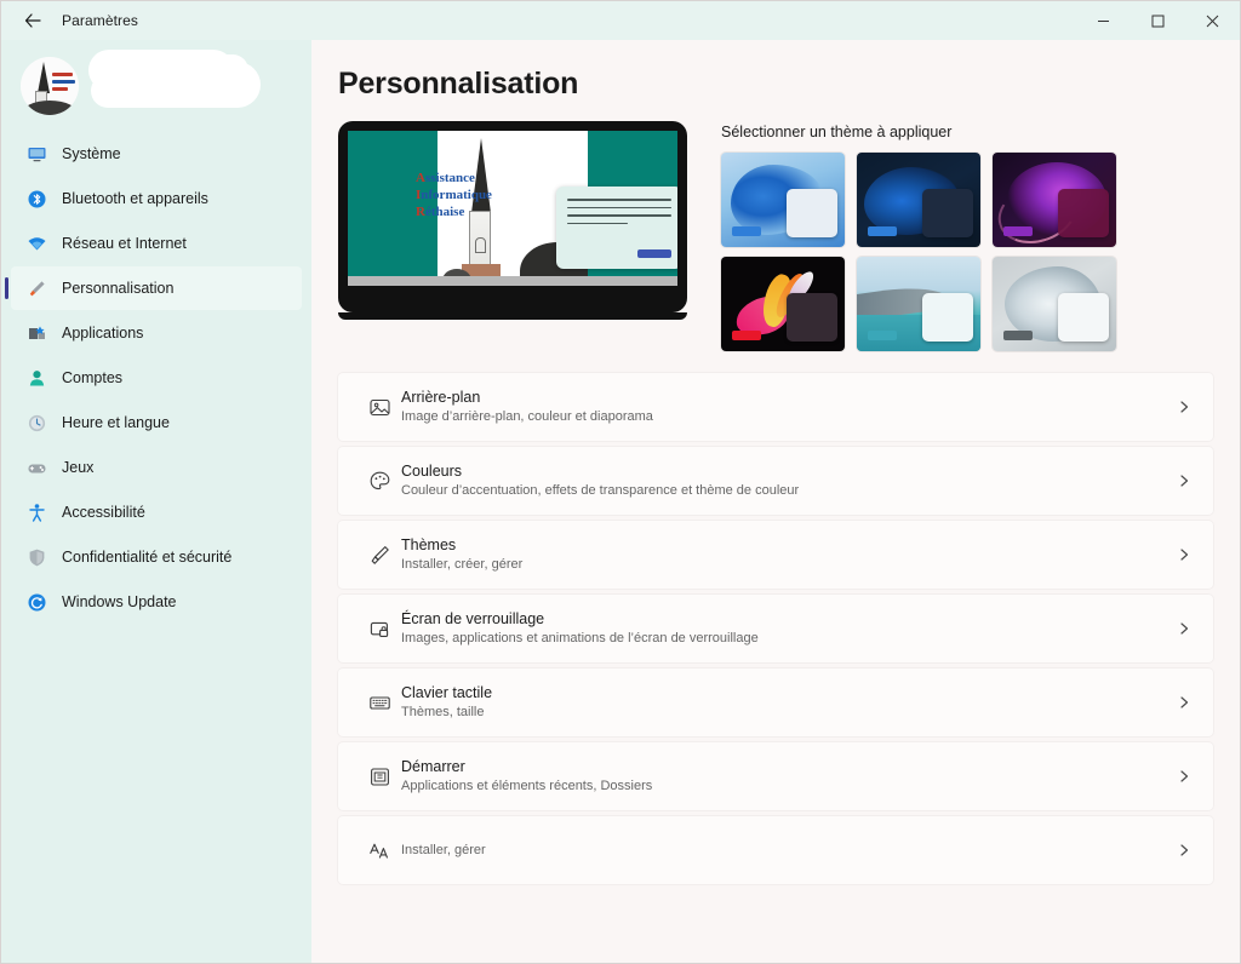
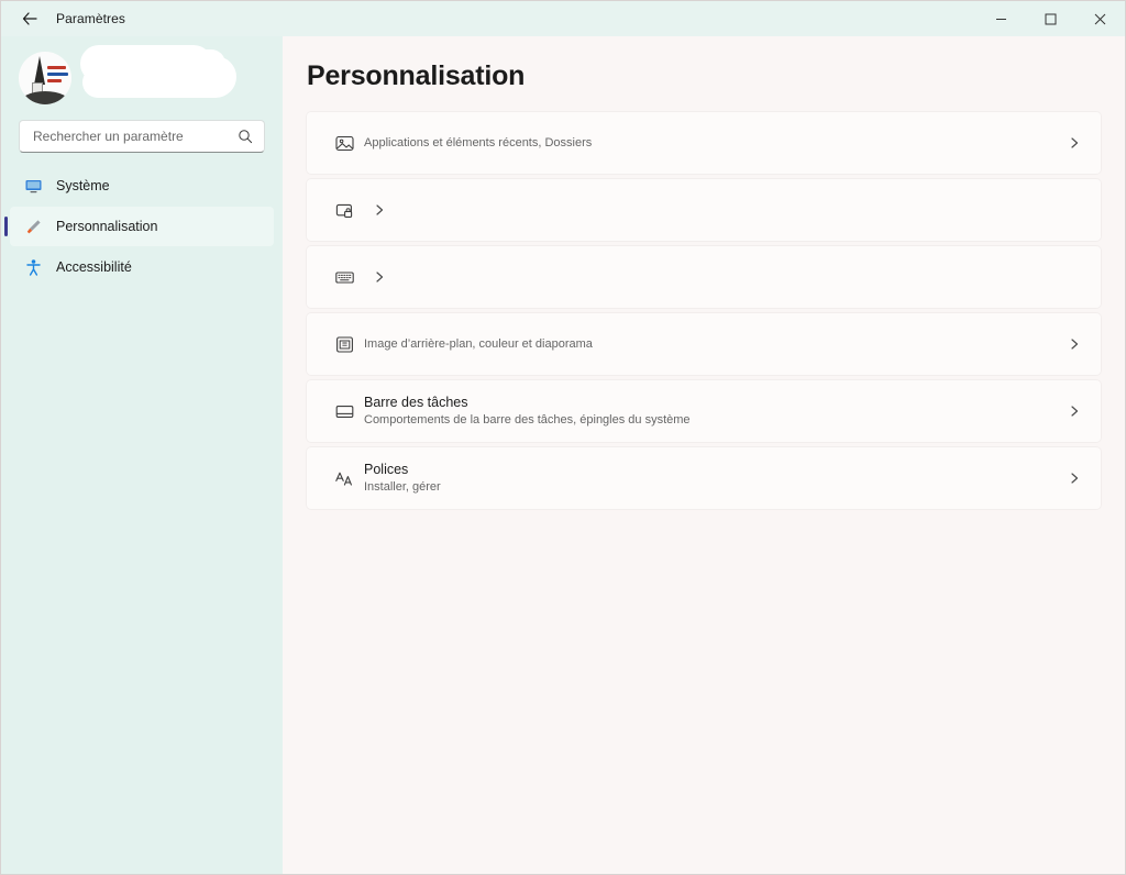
  Paramètres
+ Rechercher un paramètre
  Système
- Bluetooth et appareils
- Réseau et Internet
  Personnalisation
- Applications
- Comptes
- Heure et langue
- Jeux
  Accessibilité
- Confidentialité et sécurité
- Windows Update
  Personnalisation
- Assistance
- Informatique
- Réthaise
- Sélectionner un thème à appliquer
- Arrière-plan
- Image d’arrière-plan, couleur et diaporama
+ Applications et éléments récents, Dossiers
- Couleurs
- Couleur d’accentuation, effets de transparence et thème de couleur
- Thèmes
- Installer, créer, gérer
- Écran de verrouillage
- Images, applications et animations de l’écran de verrouillage
- Clavier tactile
- Thèmes, taille
- Démarrer
- Applications et éléments récents, Dossiers
+ Image d’arrière-plan, couleur et diaporama
+ Barre des tâches
+ Comportements de la barre des tâches, épingles du système
+ Polices
  Installer, gérer
